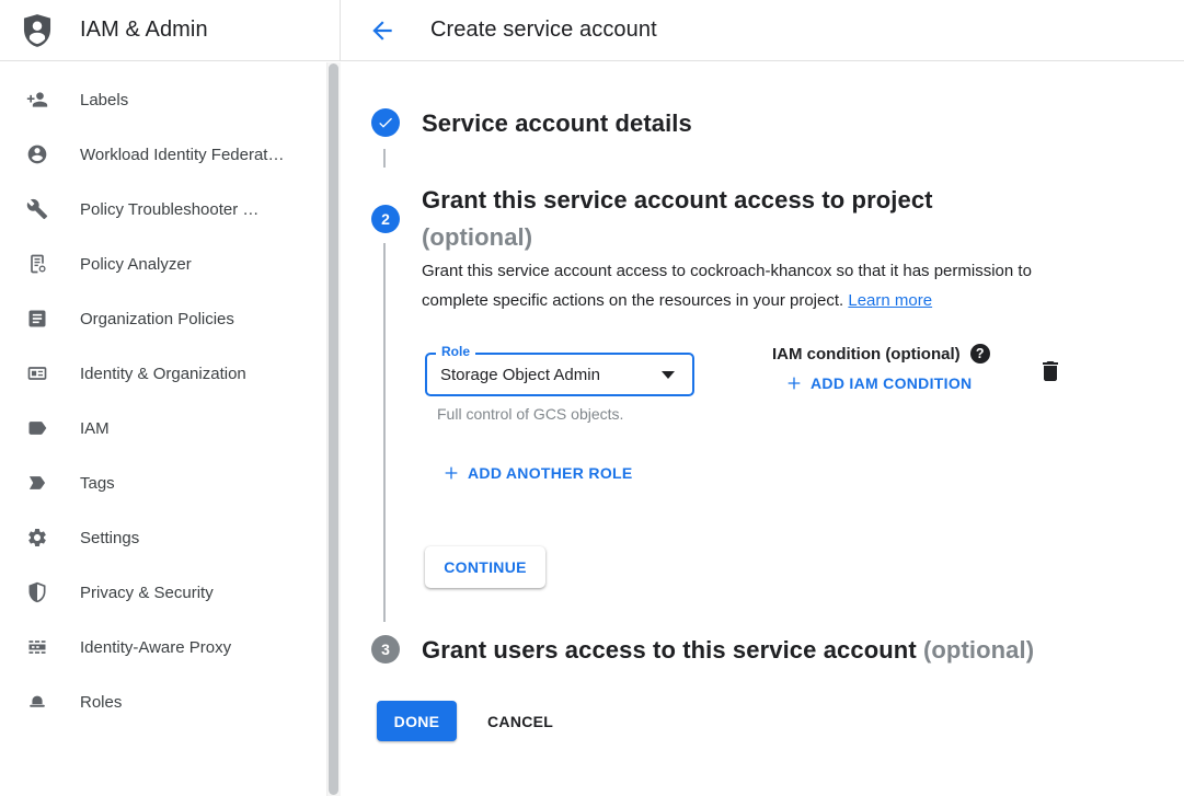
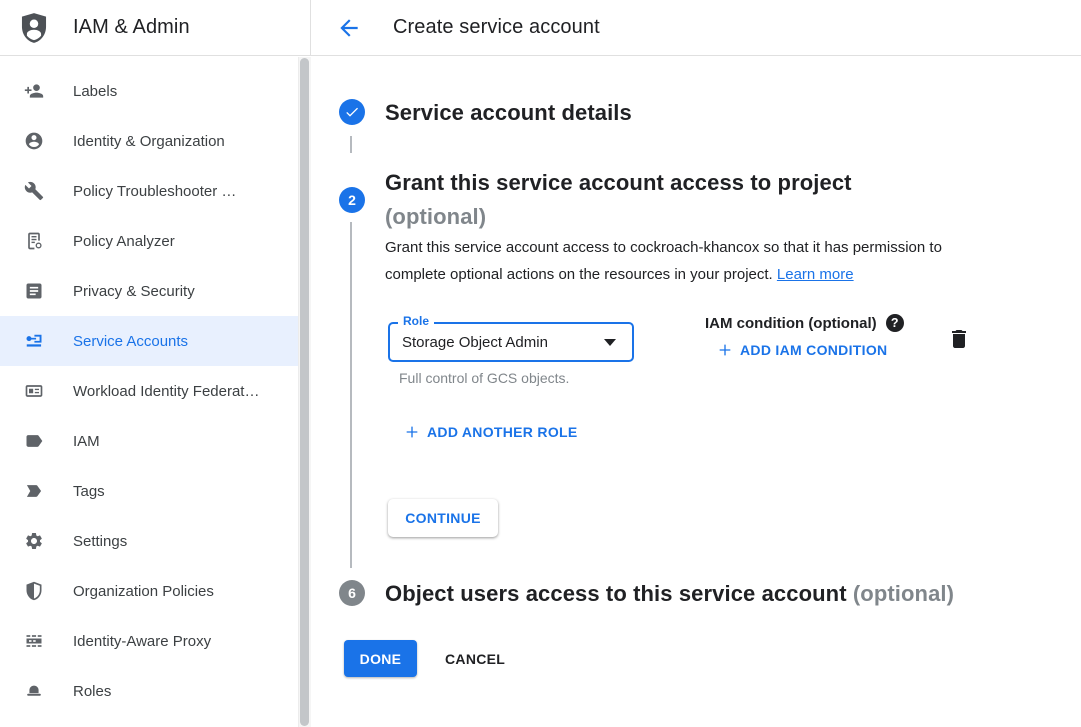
  Labels
- Workload Identity Federat…
+ Identity & Organization
  Policy Troubleshooter …
  Policy Analyzer
- Organization Policies
+ Privacy & Security
+ Service Accounts
- Identity & Organization
+ Workload Identity Federat…
  IAM
  Tags
  Settings
- Privacy & Security
+ Organization Policies
  Identity-Aware Proxy
  Roles
  IAM & Admin
  Create service account
  Service account details
  2
  Grant this service account access to project
  (optional)
- Grant this service account access to cockroach-khancox so that it has permission to complete specific actions on the resources in your project. Learn more
+ Grant this service account access to cockroach-khancox so that it has permission to complete optional actions on the resources in your project. Learn more
  Role
  Storage Object Admin
  Full control of GCS objects.
  IAM condition (optional)
  ?
  ADD IAM CONDITION
  ADD ANOTHER ROLE
  CONTINUE
- 3
+ 6
- Grant users access to this service account (optional)
+ Object users access to this service account (optional)
  DONE
  CANCEL
